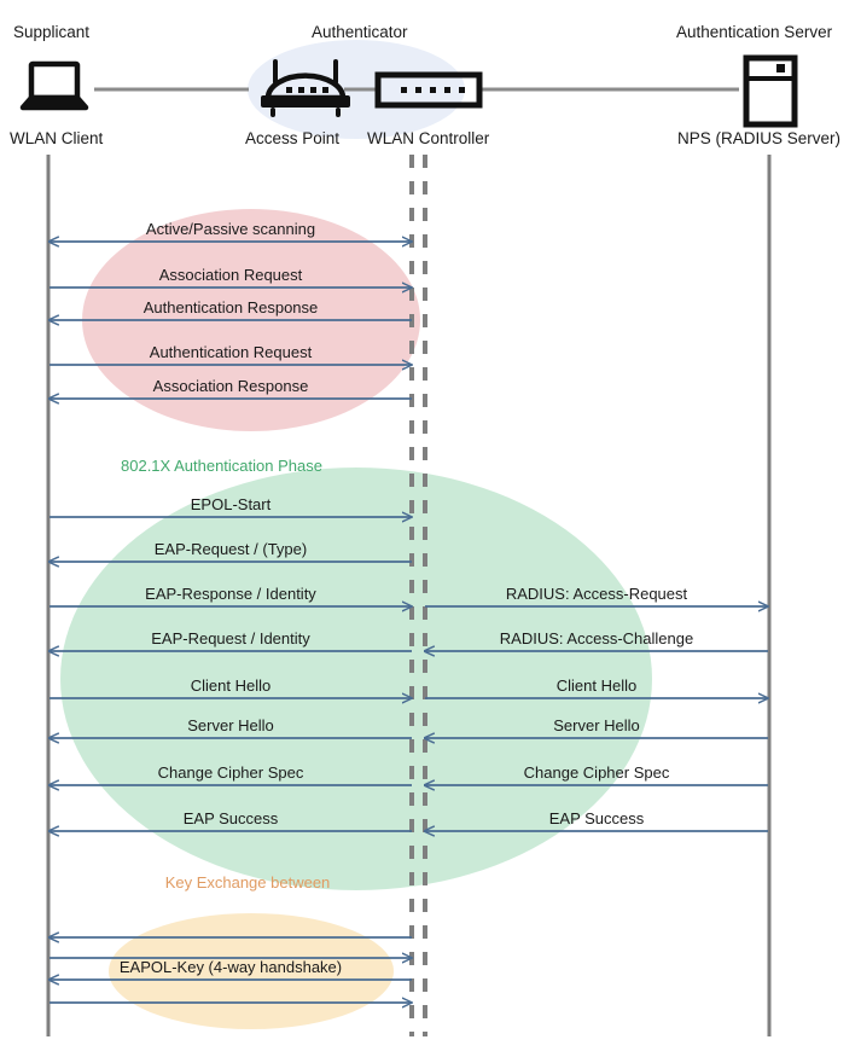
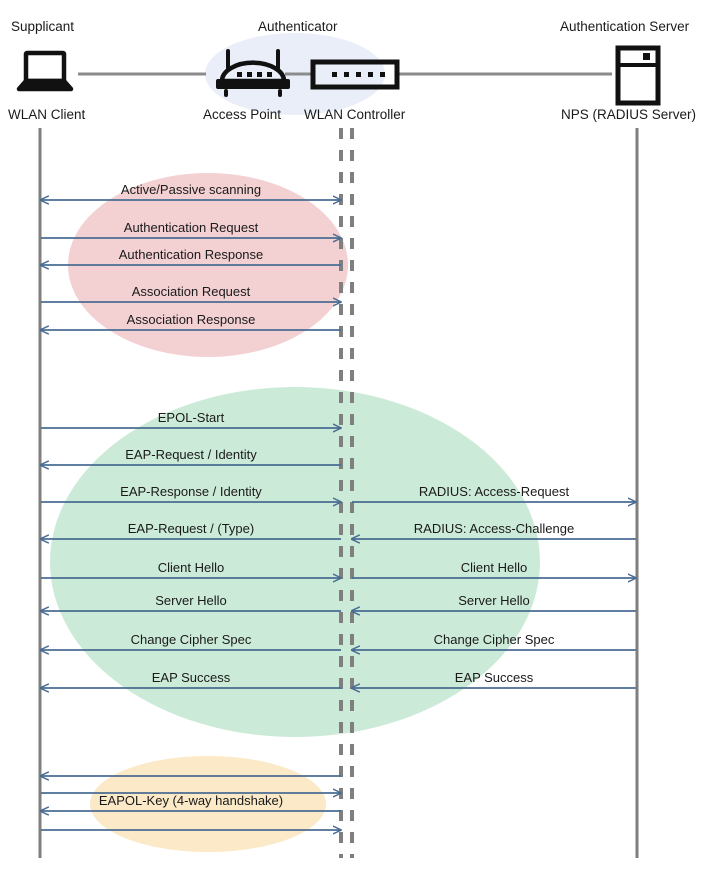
  Supplicant
  Authenticator
  Authentication Server
  WLAN Client
  Access Point
  WLAN Controller
  NPS (RADIUS Server)
- 802.1X Authentication Phase
- Key Exchange between
  Active/Passive scanning
- Association Request
+ Authentication Request
  Authentication Response
- Authentication Request
+ Association Request
  Association Response
  EPOL-Start
- EAP-Request / (Type)
+ EAP-Request / Identity
  EAP-Response / Identity
  RADIUS: Access-Request
- EAP-Request / Identity
+ EAP-Request / (Type)
  RADIUS: Access-Challenge
  Client Hello
  Client Hello
  Server Hello
  Server Hello
  Change Cipher Spec
  Change Cipher Spec
  EAP Success
  EAP Success
  EAPOL-Key (4-way handshake)
